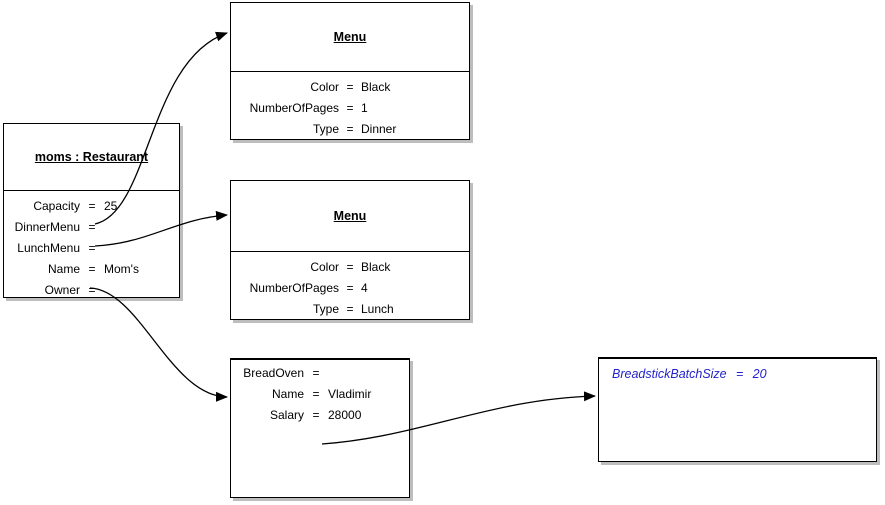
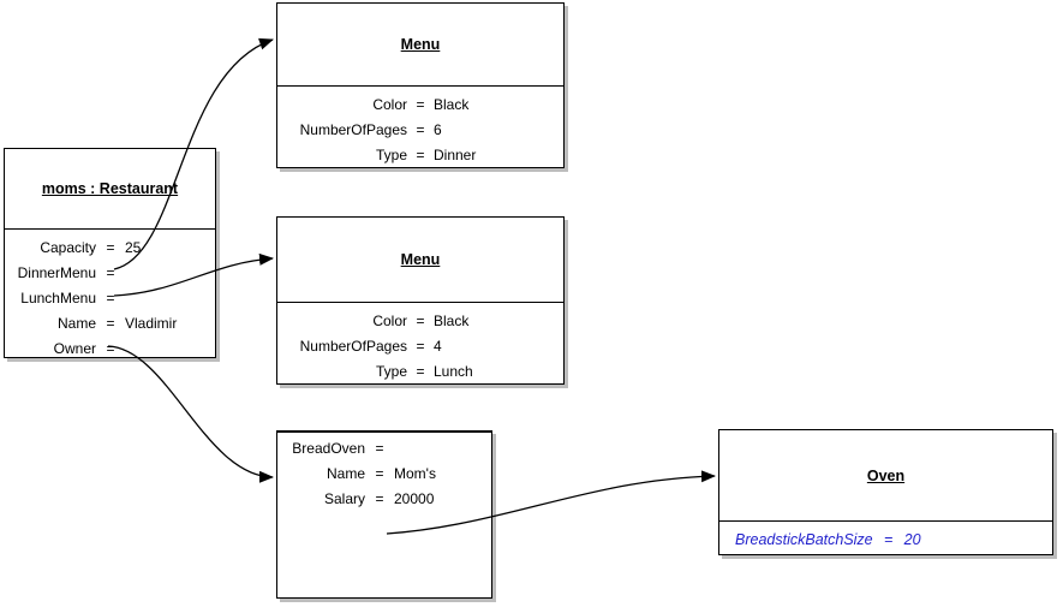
  moms : Restaurant
  Capacity
  =
  25
  DinnerMenu
  =
  LunchMenu
  =
  Name
  =
- Mom's
+ Vladimir
  Owner
  =
  Menu
  Color
  =
  Black
  NumberOfPages
  =
- 1
+ 6
  Type
  =
  Dinner
  Menu
  Color
  =
  Black
  NumberOfPages
  =
  4
  Type
  =
  Lunch
  BreadOven
  =
  Name
  =
- Vladimir
+ Mom's
  Salary
  =
- 28000
+ 20000
+ Oven
  BreadstickBatchSize
  =
  20
